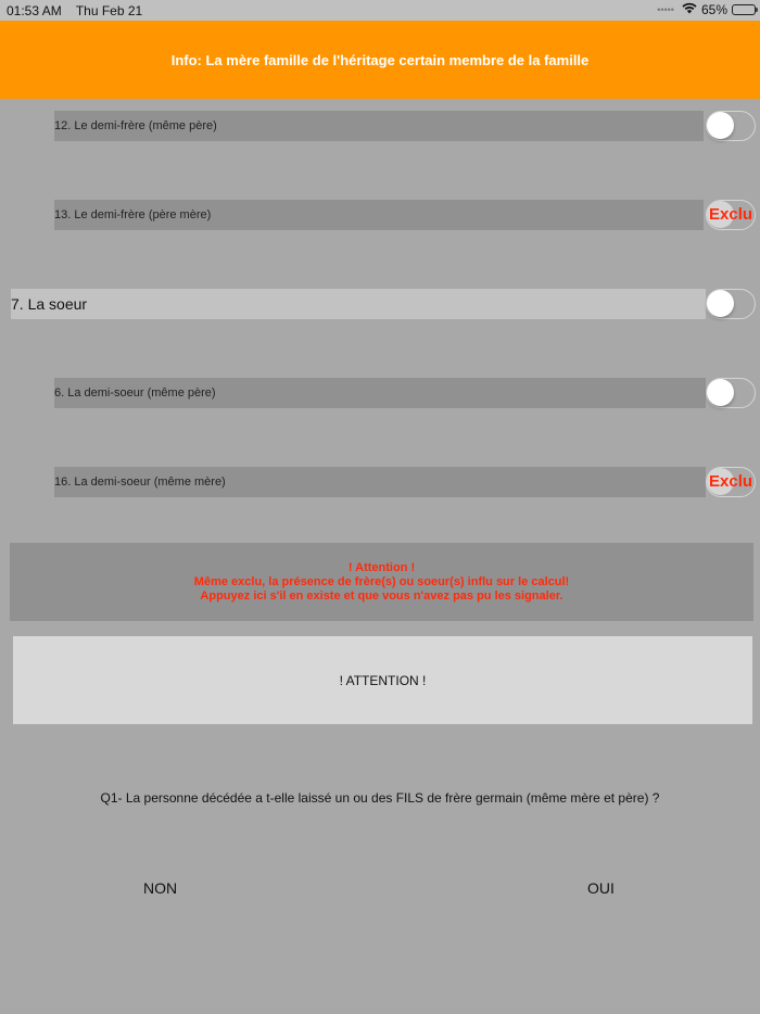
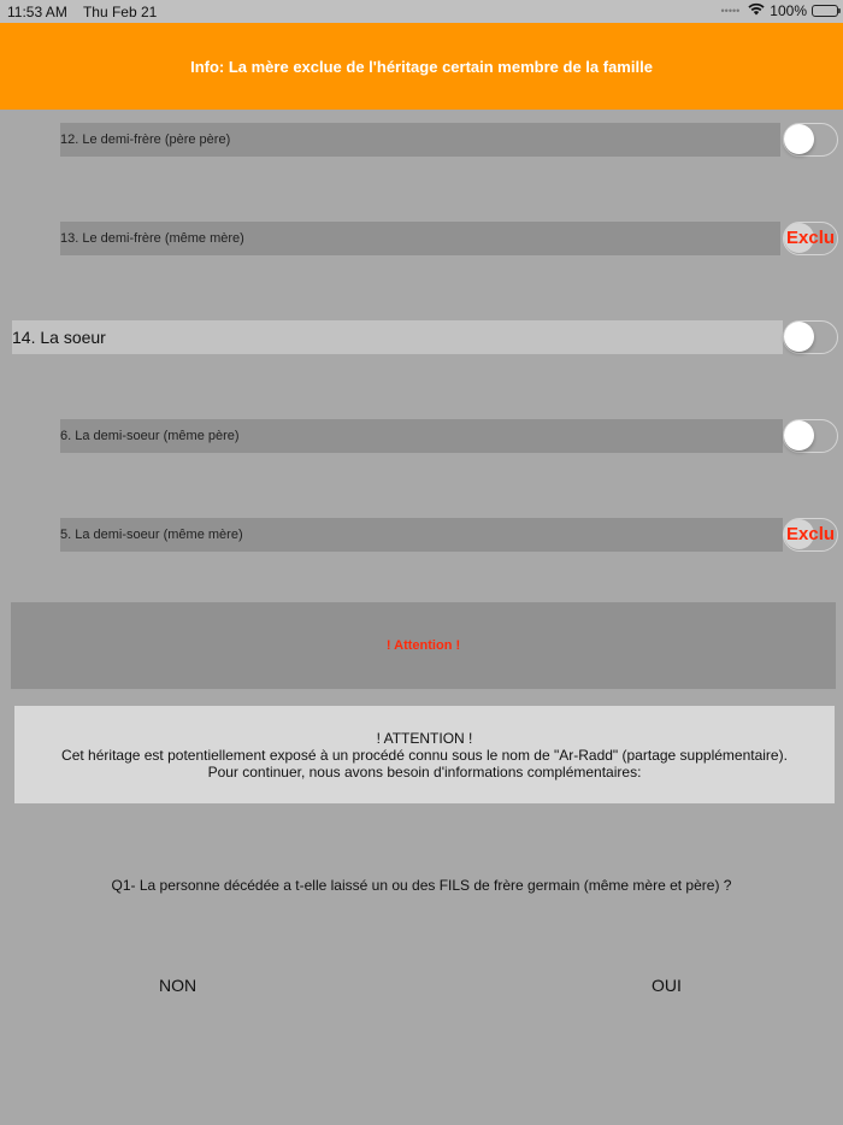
- 01:53 AM Thu Feb 21
+ 11:53 AM Thu Feb 21
  •••••
- 65%
+ 100%
- Info: La mère famille de l'héritage certain membre de la famille
+ Info: La mère exclue de l'héritage certain membre de la famille
- 12. Le demi-frère (même père)
+ 12. Le demi-frère (père père)
- 13. Le demi-frère (père mère)
+ 13. Le demi-frère (même mère)
  Exclu
- 7. La soeur
+ 14. La soeur
  6. La demi-soeur (même père)
- 16. La demi-soeur (même mère)
+ 5. La demi-soeur (même mère)
  Exclu
  ! Attention !
- Même exclu, la présence de frère(s) ou soeur(s) influ sur le calcul!
- Appuyez ici s'il en existe et que vous n'avez pas pu les signaler.
  ! ATTENTION !
+ Cet héritage est potentiellement exposé à un procédé connu sous le nom de "Ar-Radd" (partage supplémentaire).
+ Pour continuer, nous avons besoin d'informations complémentaires:
  Q1- La personne décédée a t-elle laissé un ou des FILS de frère germain (même mère et père) ?
  NON
  OUI
